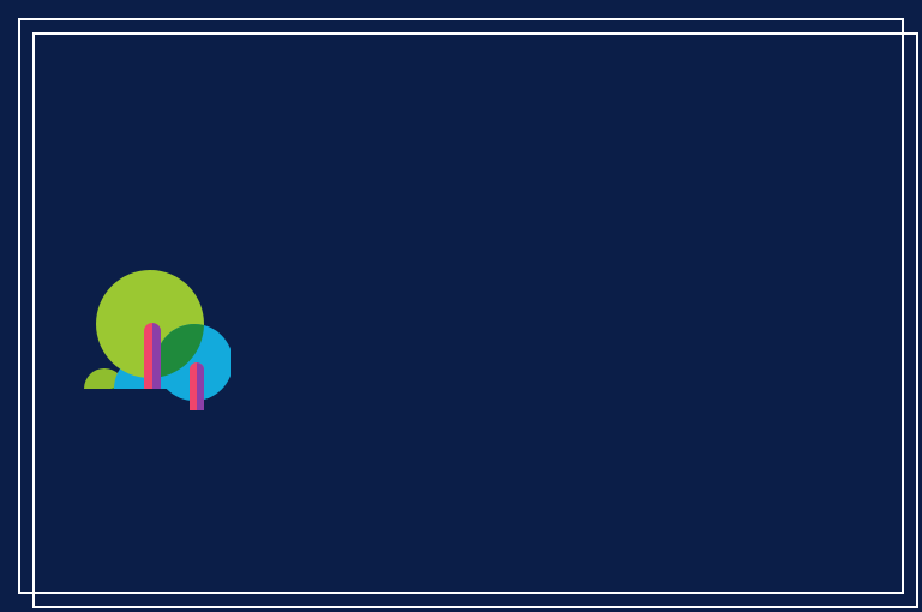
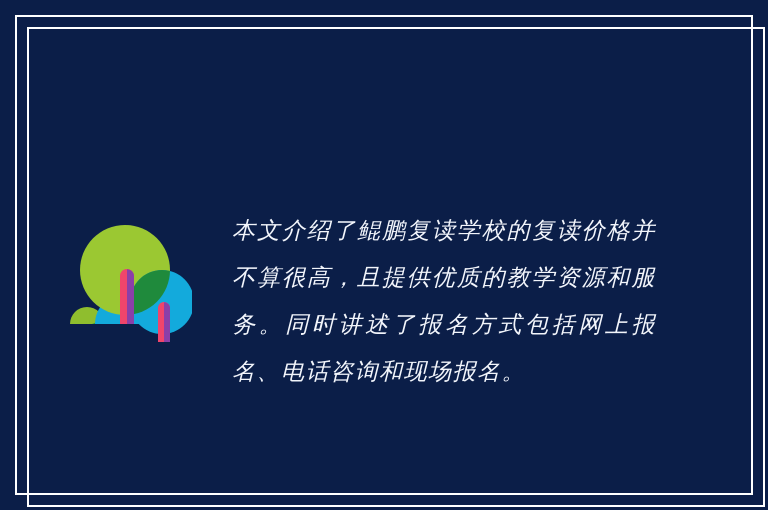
+ 本文介绍了鲲鹏复读学校的复读价格并不算很高，且提供优质的教学资源和服务。同时讲述了报名方式包括网上报名、电话咨询和现场报名。
